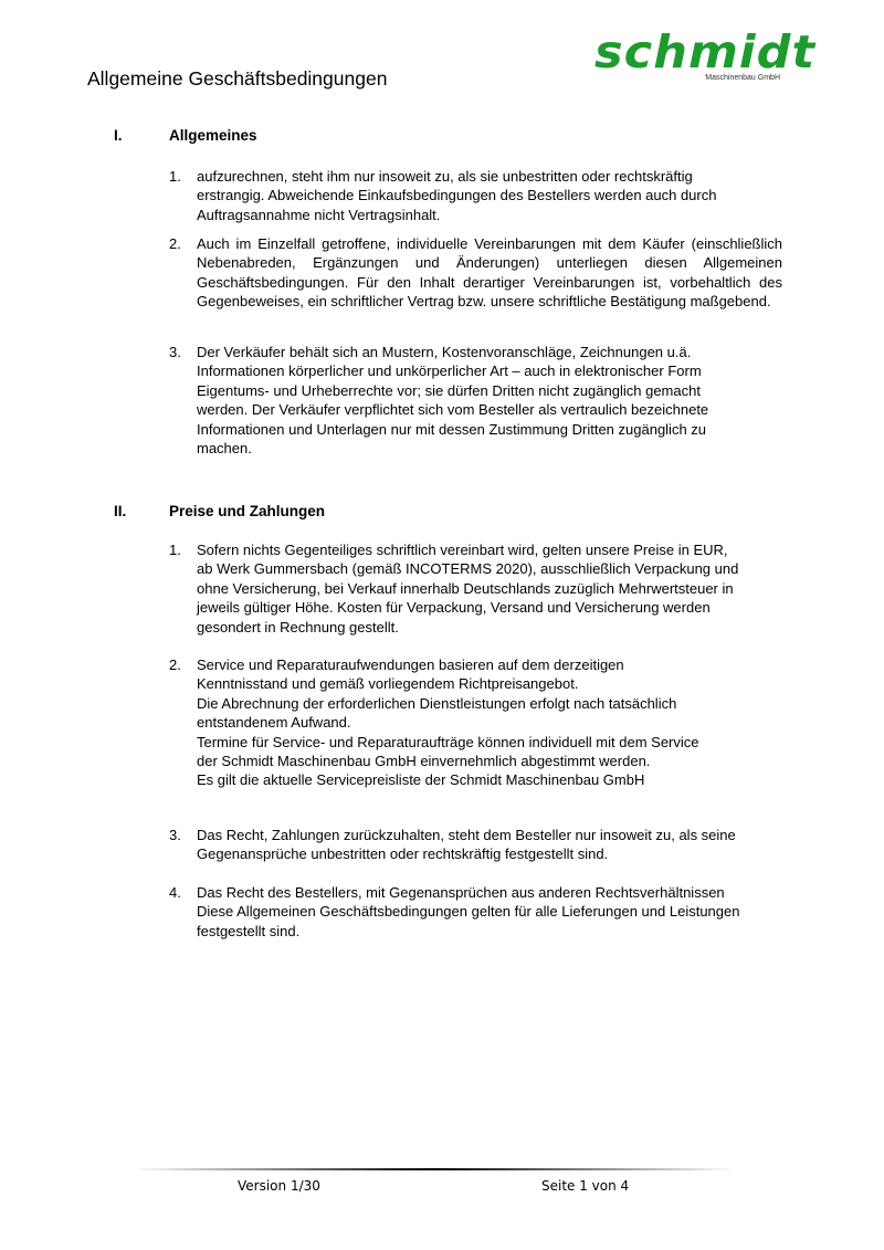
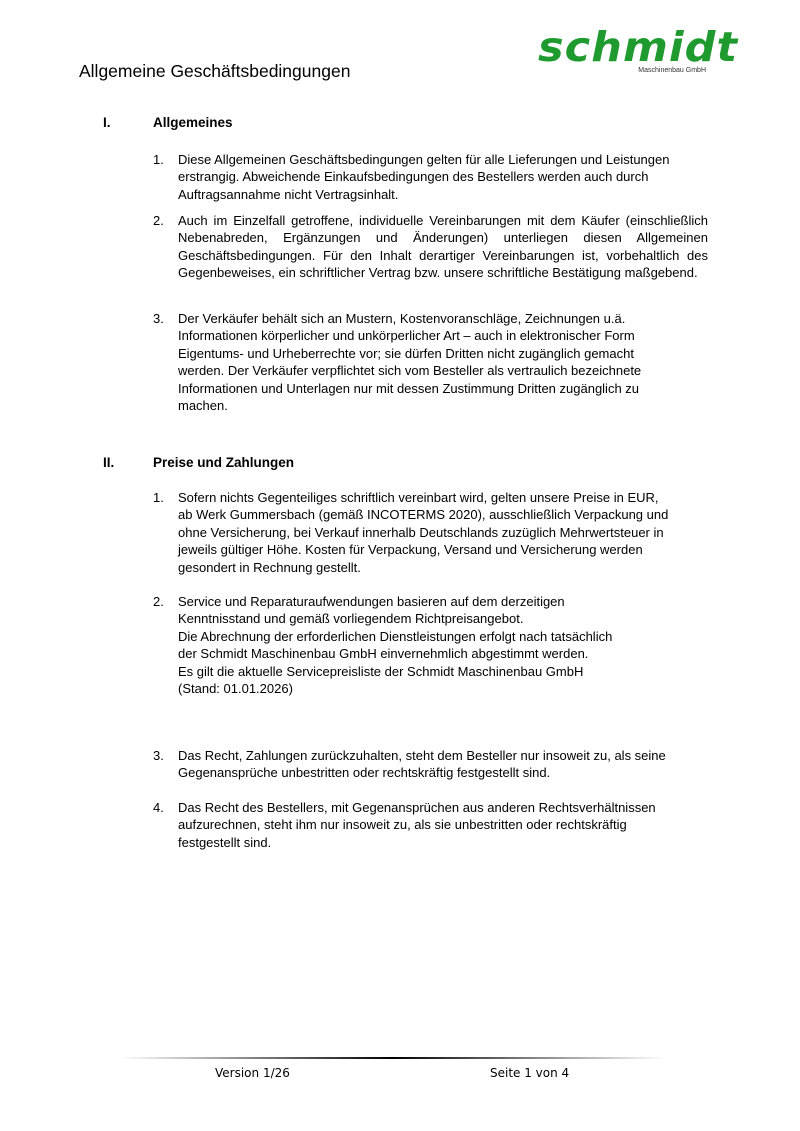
  Allgemeine Geschäftsbedingungen
  schmidt
  I. Allgemeines
  1.
- aufzurechnen, steht ihm nur insoweit zu, als sie unbestritten oder rechtskräftig
+ Diese Allgemeinen Geschäftsbedingungen gelten für alle Lieferungen und Leistungen
  erstrangig. Abweichende Einkaufsbedingungen des Bestellers werden auch durch
  Auftragsannahme nicht Vertragsinhalt.
  2.
  Auch im Einzelfall getroffene, individuelle Vereinbarungen mit dem Käufer (einschließlich Nebenabreden, Ergänzungen und Änderungen) unterliegen diesen Allgemeinen Geschäftsbedingungen. Für den Inhalt derartiger Vereinbarungen ist, vorbehaltlich des Gegenbeweises, ein schriftlicher Vertrag bzw. unsere schriftliche Bestätigung maßgebend.
  3.
  Der Verkäufer behält sich an Mustern, Kostenvoranschläge, Zeichnungen u.ä.
  Informationen körperlicher und unkörperlicher Art – auch in elektronischer Form
  Eigentums- und Urheberrechte vor; sie dürfen Dritten nicht zugänglich gemacht
  werden. Der Verkäufer verpflichtet sich vom Besteller als vertraulich bezeichnete
  Informationen und Unterlagen nur mit dessen Zustimmung Dritten zugänglich zu
  machen.
  II. Preise und Zahlungen
  1.
  Sofern nichts Gegenteiliges schriftlich vereinbart wird, gelten unsere Preise in EUR,
  ab Werk Gummersbach (gemäß INCOTERMS 2020), ausschließlich Verpackung und
  ohne Versicherung, bei Verkauf innerhalb Deutschlands zuzüglich Mehrwertsteuer in
  jeweils gültiger Höhe. Kosten für Verpackung, Versand und Versicherung werden
  gesondert in Rechnung gestellt.
  2.
  Service und Reparaturaufwendungen basieren auf dem derzeitigen
  Kenntnisstand und gemäß vorliegendem Richtpreisangebot.
  Die Abrechnung der erforderlichen Dienstleistungen erfolgt nach tatsächlich
- entstandenem Aufwand.
- Termine für Service- und Reparaturaufträge können individuell mit dem Service
  der Schmidt Maschinenbau GmbH einvernehmlich abgestimmt werden.
  Es gilt die aktuelle Servicepreisliste der Schmidt Maschinenbau GmbH
+ (Stand: 01.01.2026)
  3.
  Das Recht, Zahlungen zurückzuhalten, steht dem Besteller nur insoweit zu, als seine
  Gegenansprüche unbestritten oder rechtskräftig festgestellt sind.
  4.
  Das Recht des Bestellers, mit Gegenansprüchen aus anderen Rechtsverhältnissen
- Diese Allgemeinen Geschäftsbedingungen gelten für alle Lieferungen und Leistungen
+ aufzurechnen, steht ihm nur insoweit zu, als sie unbestritten oder rechtskräftig
  festgestellt sind.
- Version 1/30
+ Version 1/26
  Seite 1 von 4
